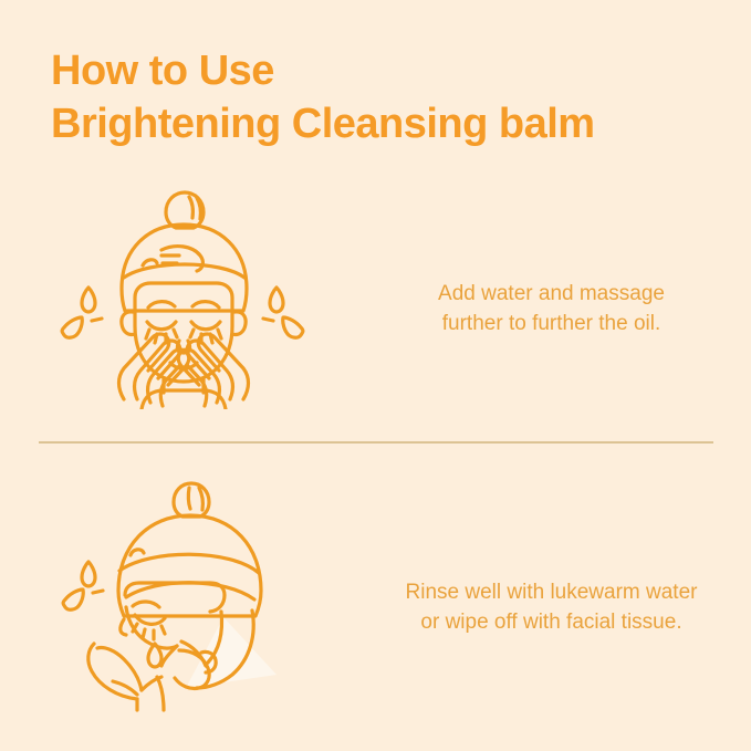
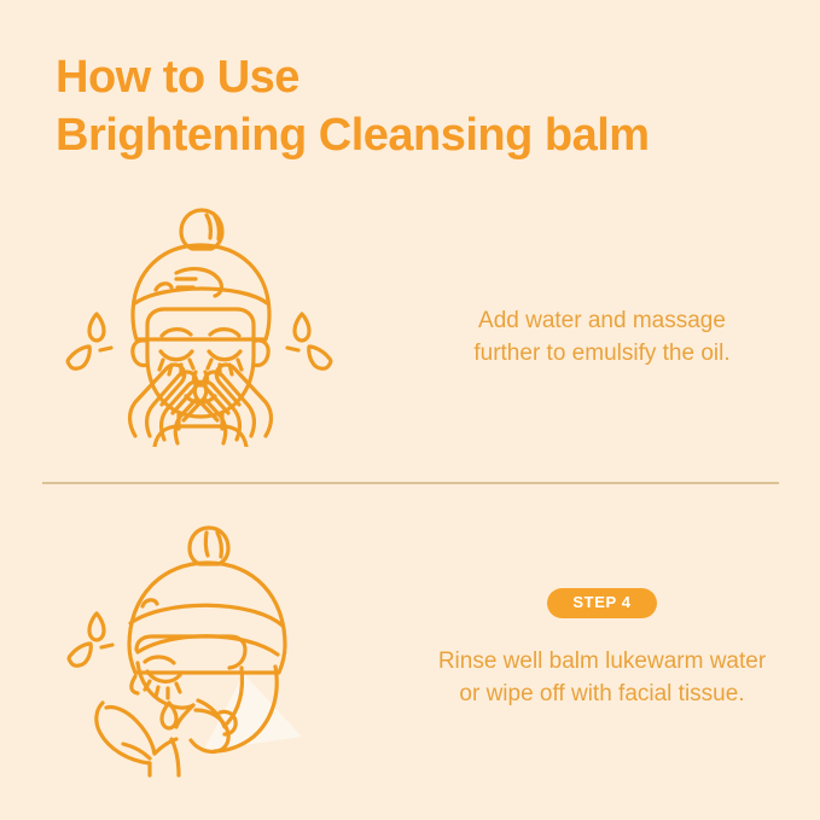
  How to Use
  Brightening Cleansing balm
  Add water and massage
- further to further the oil.
+ further to emulsify the oil.
+ STEP 4
- Rinse well with lukewarm water
+ Rinse well balm lukewarm water
  or wipe off with facial tissue.
